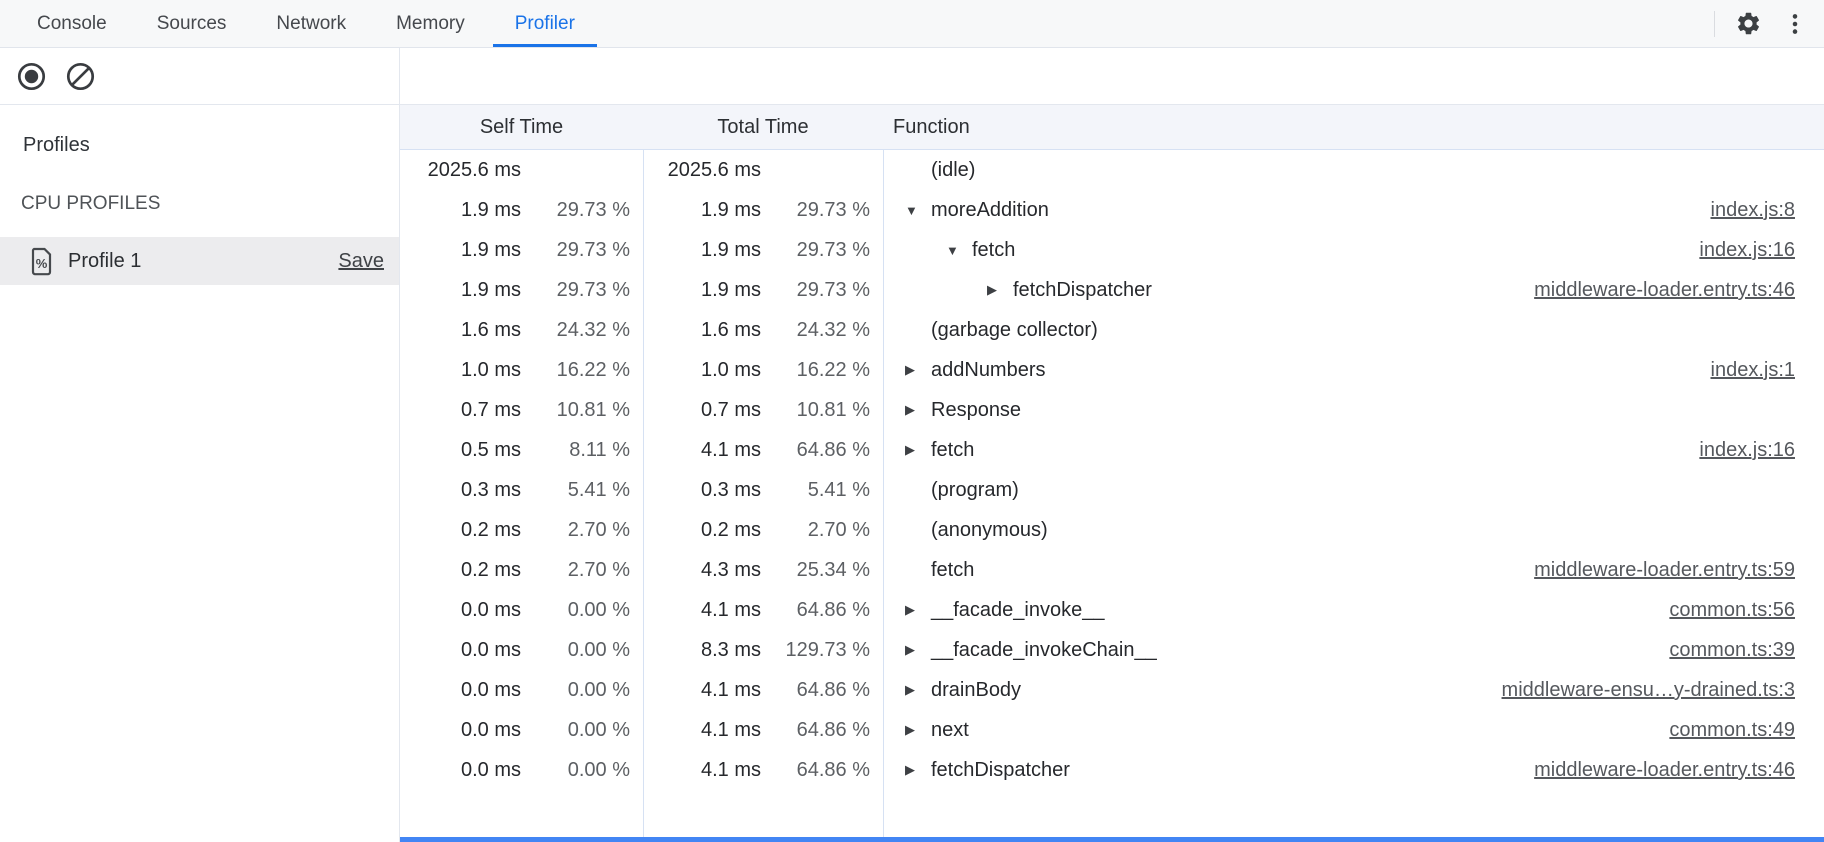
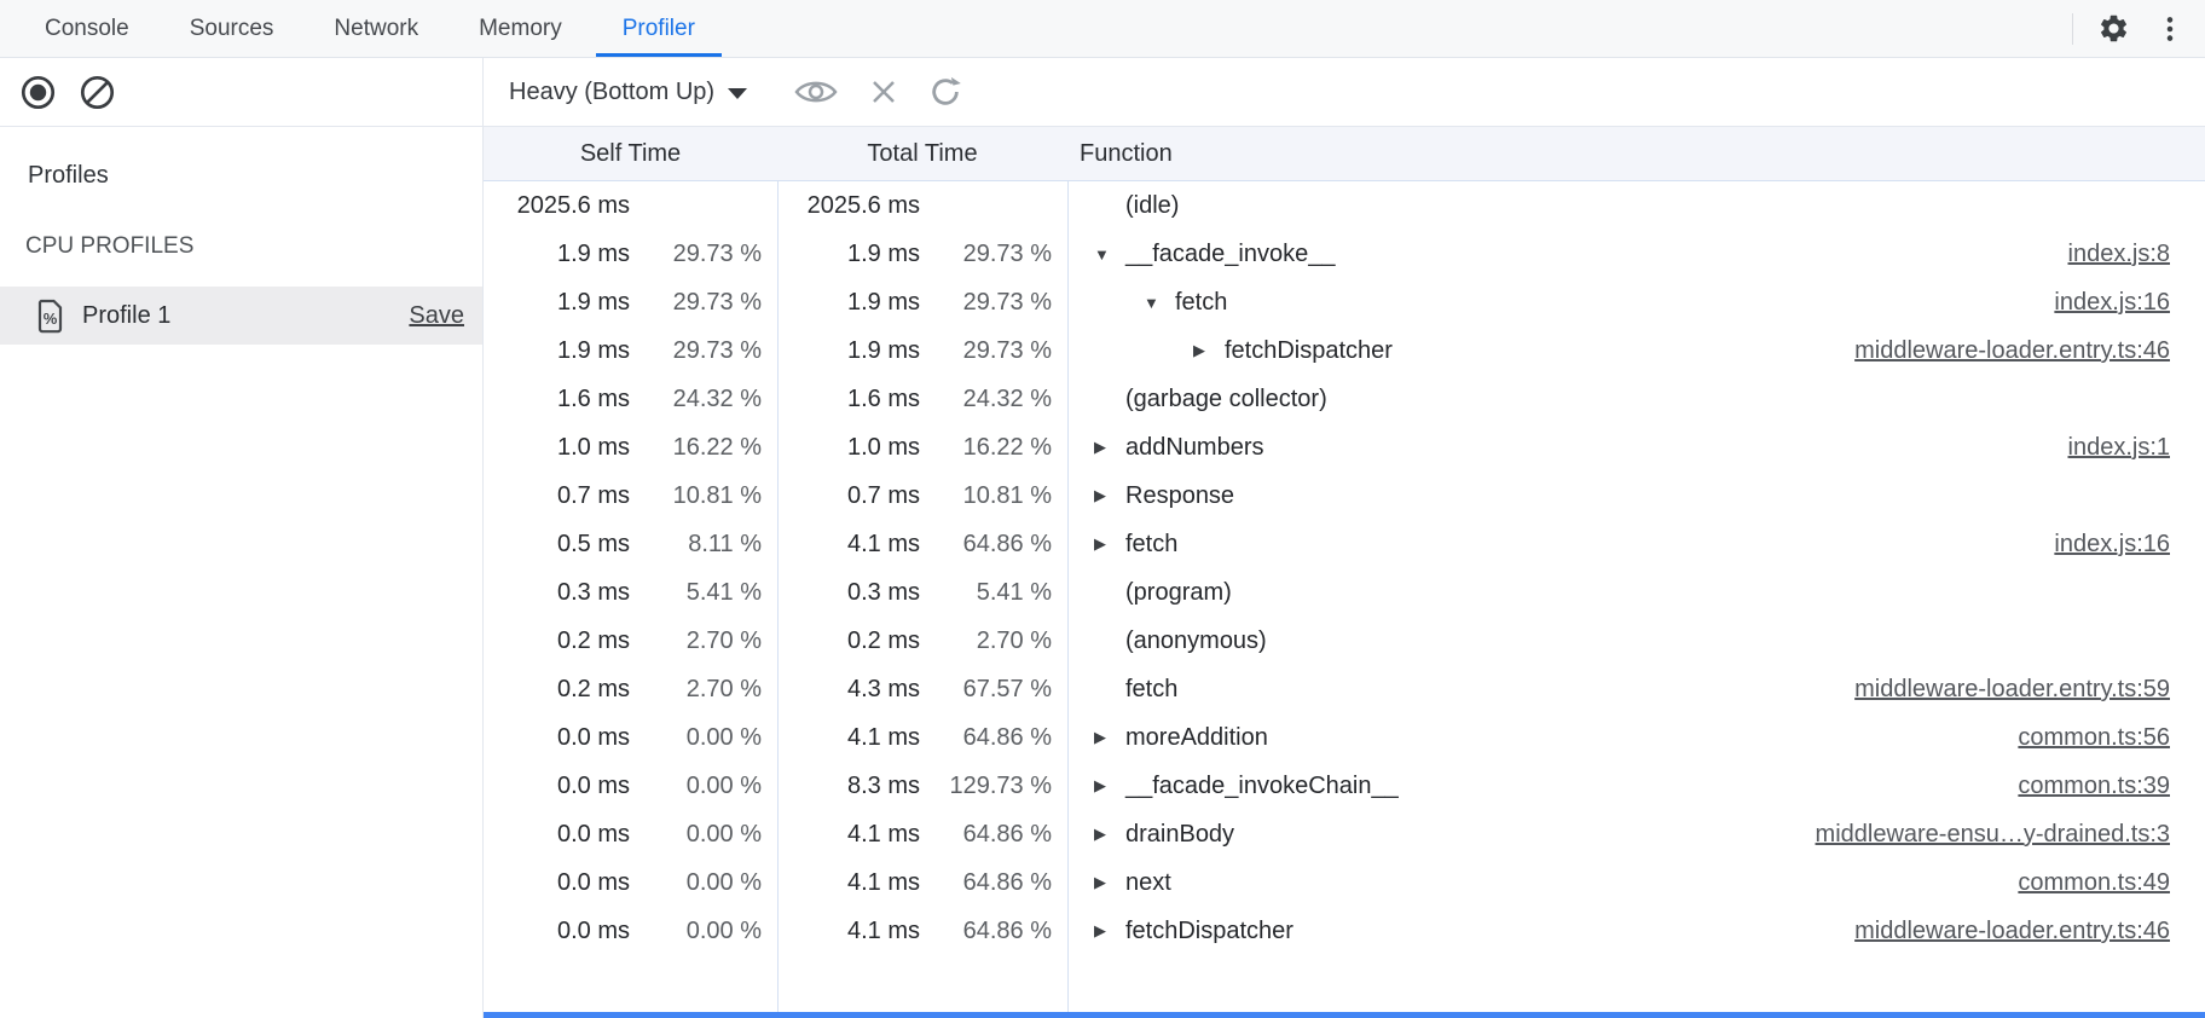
  Console
  Sources
  Network
  Memory
  Profiler
+ Heavy (Bottom Up)
  Profiles
  CPU PROFILES
  %
  Profile 1
  Save
  Self Time
  Total Time
  Function
  2025.6 ms
  2025.6 ms
  (idle)
  1.9 ms
  29.73 %
  1.9 ms
  29.73 %
  ▼
- moreAddition
+ __facade_invoke__
  index.js:8
  1.9 ms
  29.73 %
  1.9 ms
  29.73 %
  ▼
  fetch
  index.js:16
  1.9 ms
  29.73 %
  1.9 ms
  29.73 %
  ▶
  fetchDispatcher
  middleware-loader.entry.ts:46
  1.6 ms
  24.32 %
  1.6 ms
  24.32 %
  (garbage collector)
  1.0 ms
  16.22 %
  1.0 ms
  16.22 %
  ▶
  addNumbers
  index.js:1
  0.7 ms
  10.81 %
  0.7 ms
  10.81 %
  ▶
  Response
  0.5 ms
  8.11 %
  4.1 ms
  64.86 %
  ▶
  fetch
  index.js:16
  0.3 ms
  5.41 %
  0.3 ms
  5.41 %
  (program)
  0.2 ms
  2.70 %
  0.2 ms
  2.70 %
  (anonymous)
  0.2 ms
  2.70 %
  4.3 ms
- 25.34 %
+ 67.57 %
  fetch
  middleware-loader.entry.ts:59
  0.0 ms
  0.00 %
  4.1 ms
  64.86 %
  ▶
- __facade_invoke__
+ moreAddition
  common.ts:56
  0.0 ms
  0.00 %
  8.3 ms
  129.73 %
  ▶
  __facade_invokeChain__
  common.ts:39
  0.0 ms
  0.00 %
  4.1 ms
  64.86 %
  ▶
  drainBody
  middleware-ensu…y-drained.ts:3
  0.0 ms
  0.00 %
  4.1 ms
  64.86 %
  ▶
  next
  common.ts:49
  0.0 ms
  0.00 %
  4.1 ms
  64.86 %
  ▶
  fetchDispatcher
  middleware-loader.entry.ts:46
